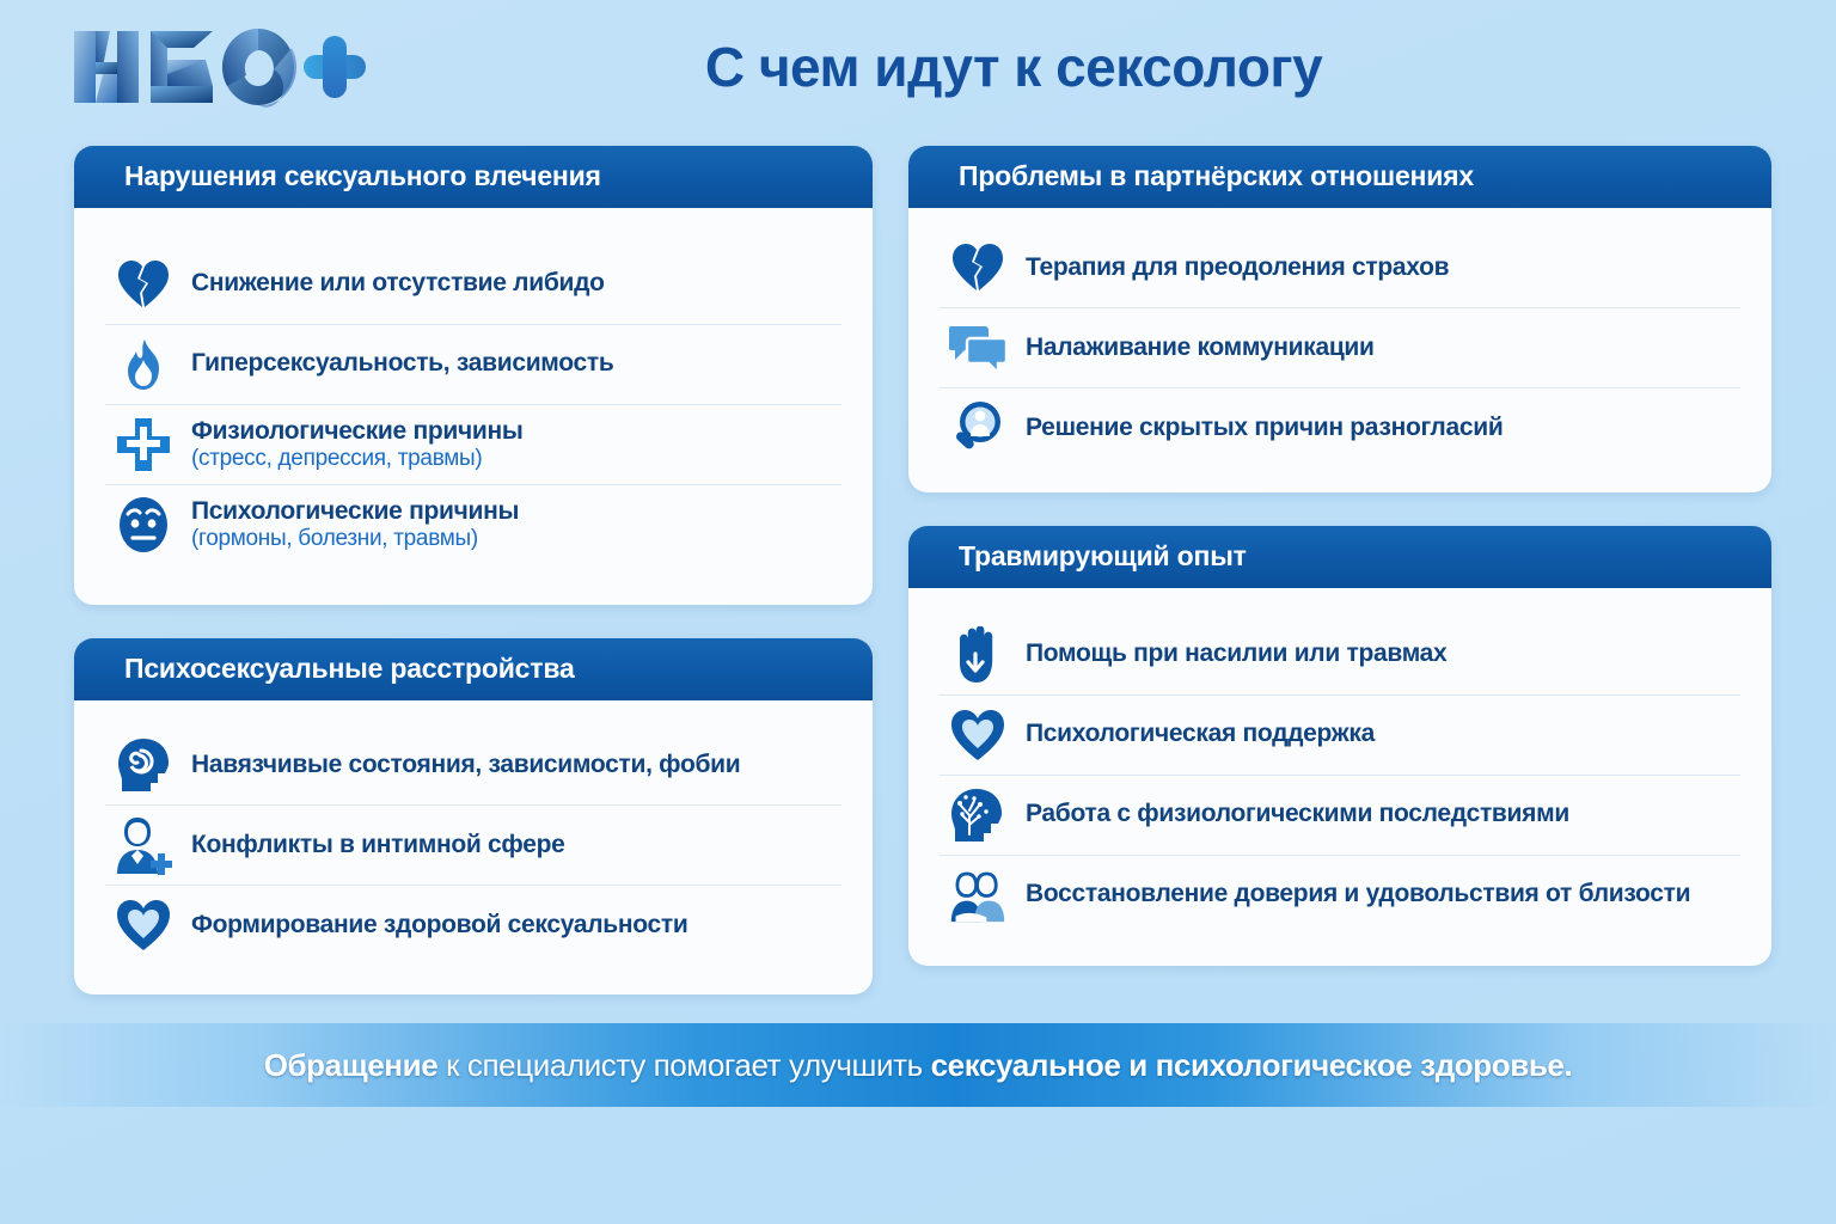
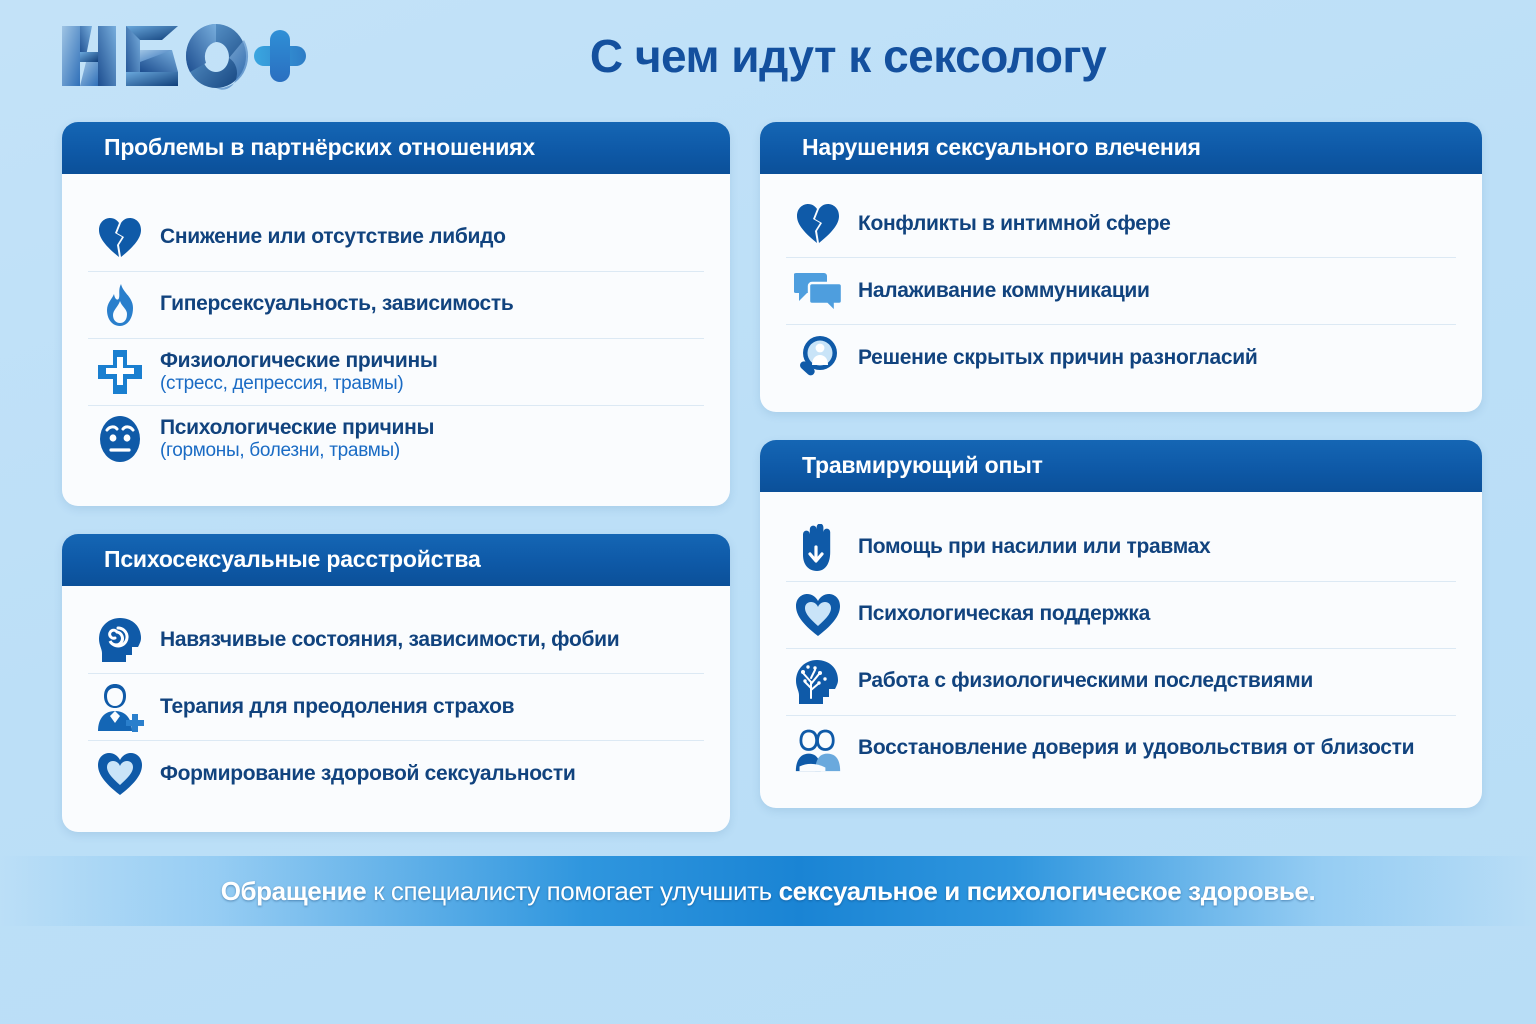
  С чем идут к сексологу
- Нарушения сексуального влечения
+ Проблемы в партнёрских отношениях
  Снижение или отсутствие либидо
  Гиперсексуальность, зависимость
  Физиологические причины
  (стресс, депрессия, травмы)
  Психологические причины
  (гормоны, болезни, травмы)
  Психосексуальные расстройства
  Навязчивые состояния, зависимости, фобии
- Конфликты в интимной сфере
+ Терапия для преодоления страхов
  Формирование здоровой сексуальности
- Проблемы в партнёрских отношениях
+ Нарушения сексуального влечения
- Терапия для преодоления страхов
+ Конфликты в интимной сфере
  Налаживание коммуникации
  Решение скрытых причин разногласий
  Травмирующий опыт
  Помощь при насилии или травмах
  Психологическая поддержка
  Работа с физиологическими последствиями
  Восстановление доверия и удовольствия от близости
  Обращение к специалисту помогает улучшить сексуальное и психологическое здоровье.
